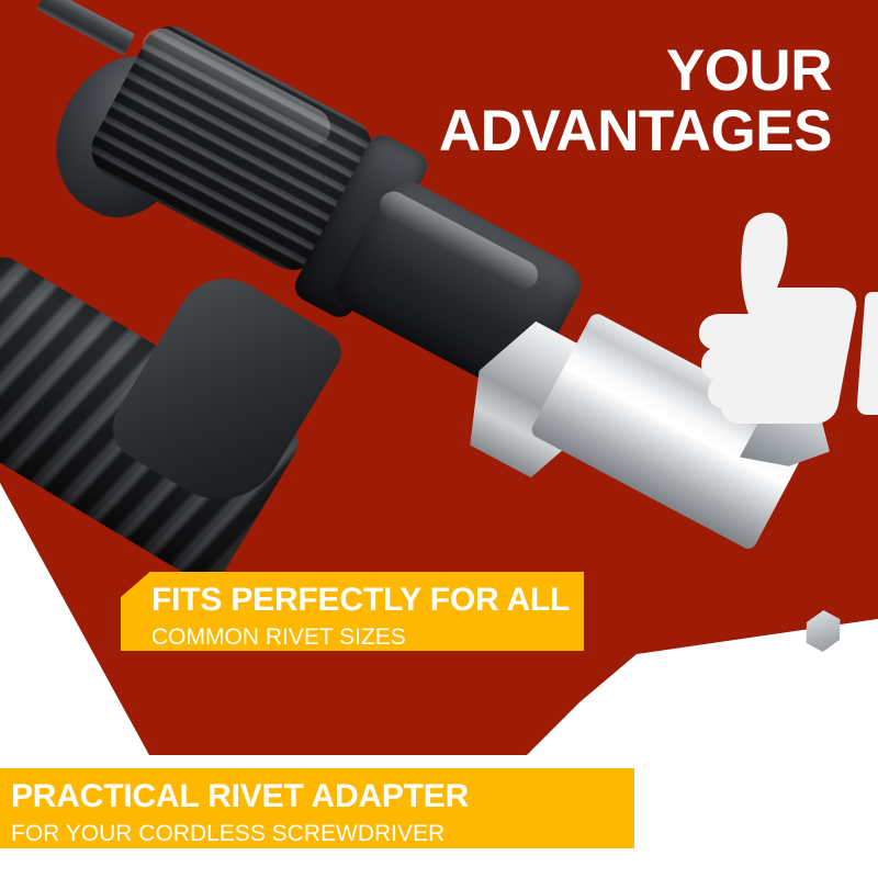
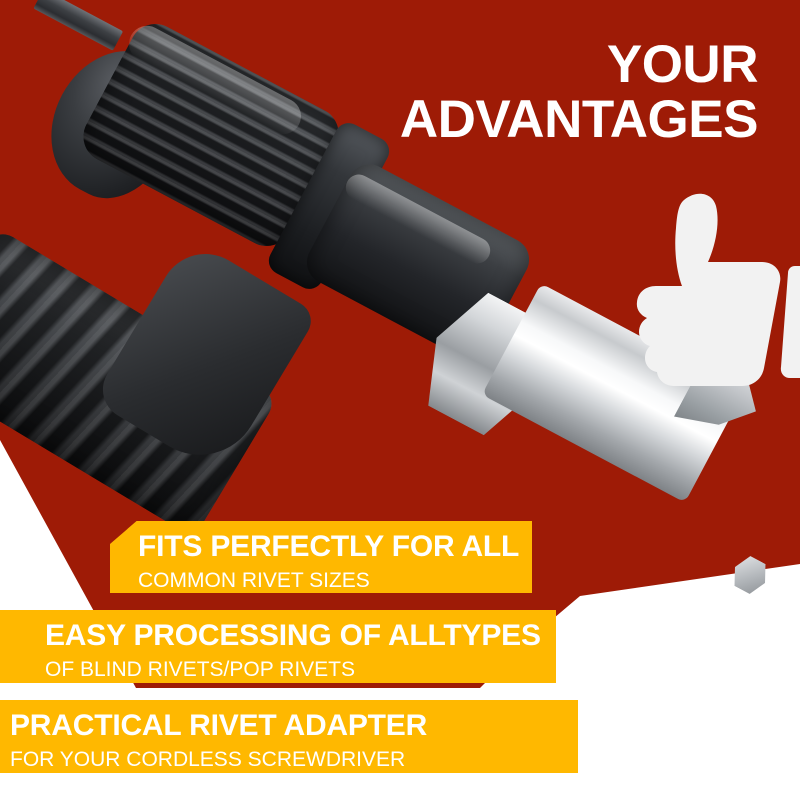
  YOUR
  ADVANTAGES
  FITS PERFECTLY FOR ALL
  COMMON RIVET SIZES
+ EASY PROCESSING OF ALLTYPES
+ OF BLIND RIVETS/POP RIVETS
  PRACTICAL RIVET ADAPTER
  FOR YOUR CORDLESS SCREWDRIVER
